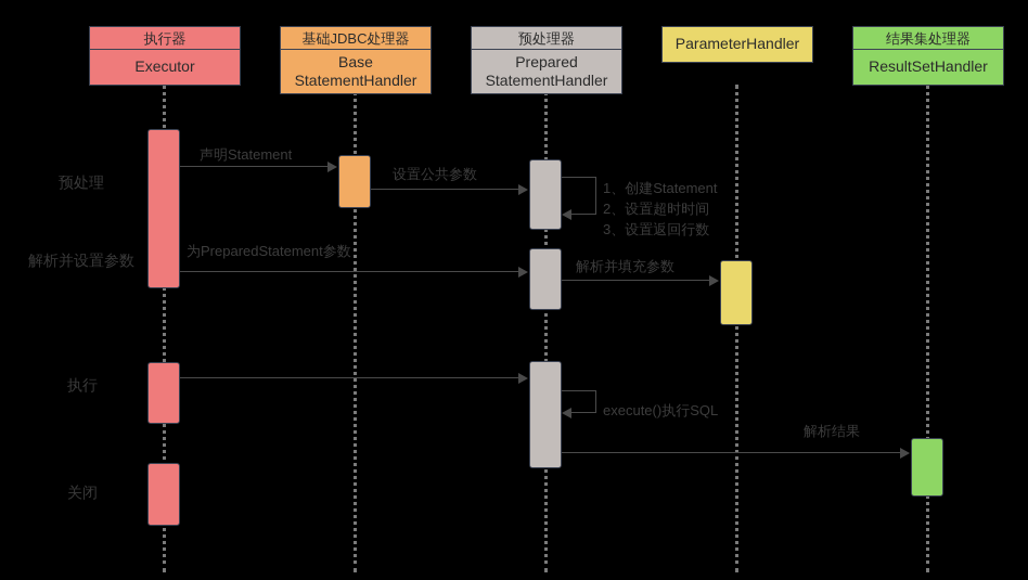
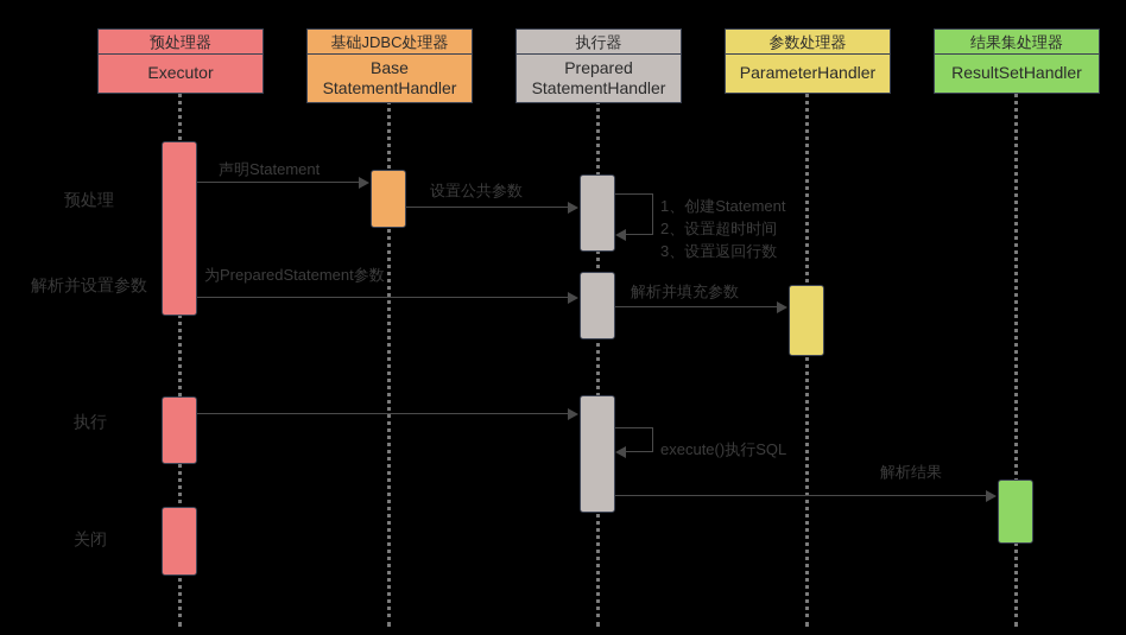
- 执行器
+ 预处理器
  Executor
  基础JDBC处理器
  Base StatementHandler
- 预处理器
+ 执行器
  Prepared StatementHandler
+ 参数处理器
  ParameterHandler
  结果集处理器
  ResultSetHandler
  预处理
  解析并设置参数
  执行
  关闭
  声明Statement
  设置公共参数
  1、创建Statement
  2、设置超时时间
  3、设置返回行数
  为PreparedStatement参数
  解析并填充参数
  execute()执行SQL
  解析结果
